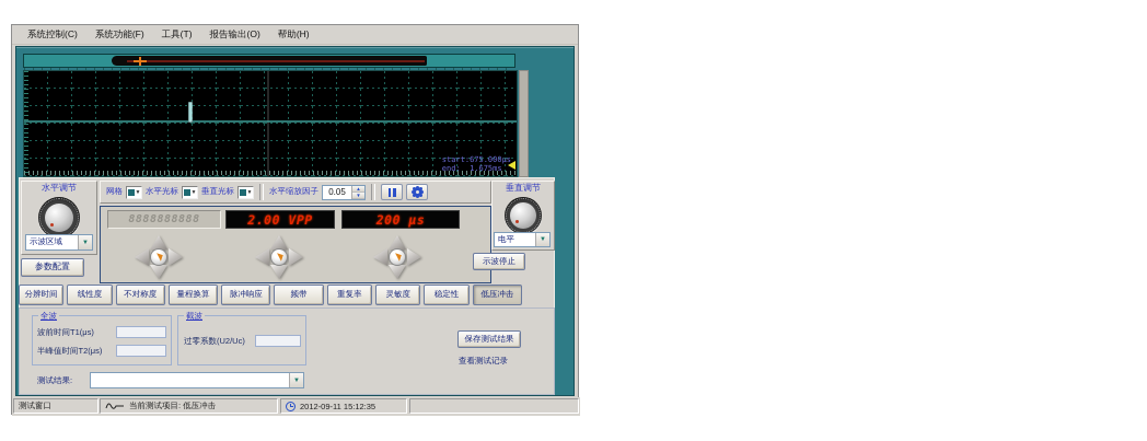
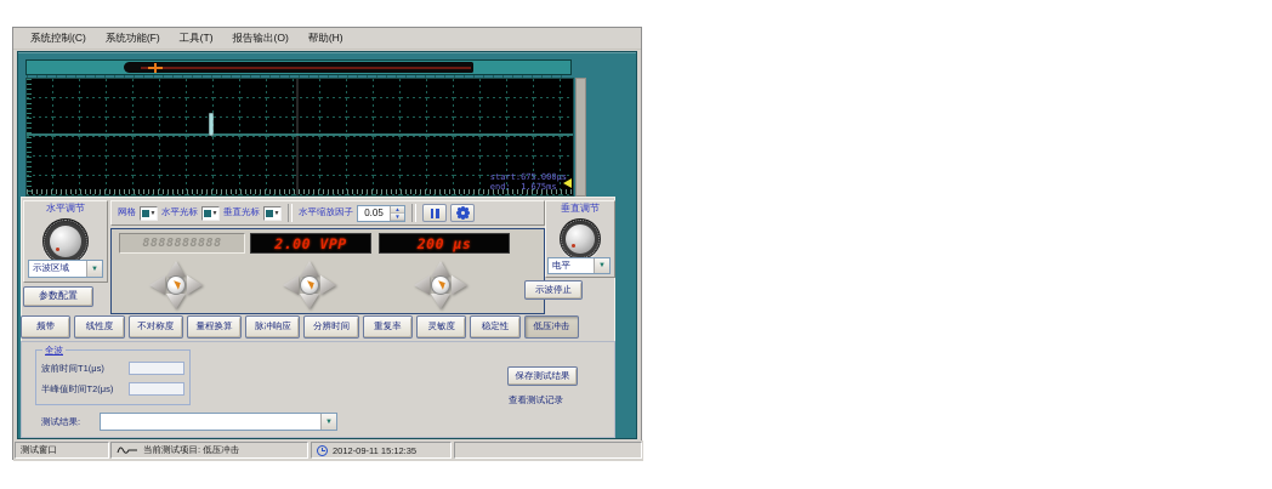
  系统控制(C)
  系统功能(F)
  工具(T)
  报告输出(O)
  帮助(H)
  start:675.000μs end: 1.675ms
  水平调节
  示波区域
  网格
  水平光标
  垂直光标
  水平缩放因子
  0.05
  垂直调节
  电平
  8888888888
  2.00 VPP
  200 μs
  参数配置
  示波停止
- 分辨时间
+ 频带
  线性度
  不对称度
  量程换算
  脉冲响应
- 频带
+ 分辨时间
  重复率
  灵敏度
  稳定性
  低压冲击
  全波
  波前时间T1(μs)
  半峰值时间T2(μs)
- 截波
- 过零系数(U2/Uc)
  保存测试结果
  查看测试记录
  测试结果:
  测试窗口
  当前测试项目: 低压冲击
  2012-09-11 15:12:35
